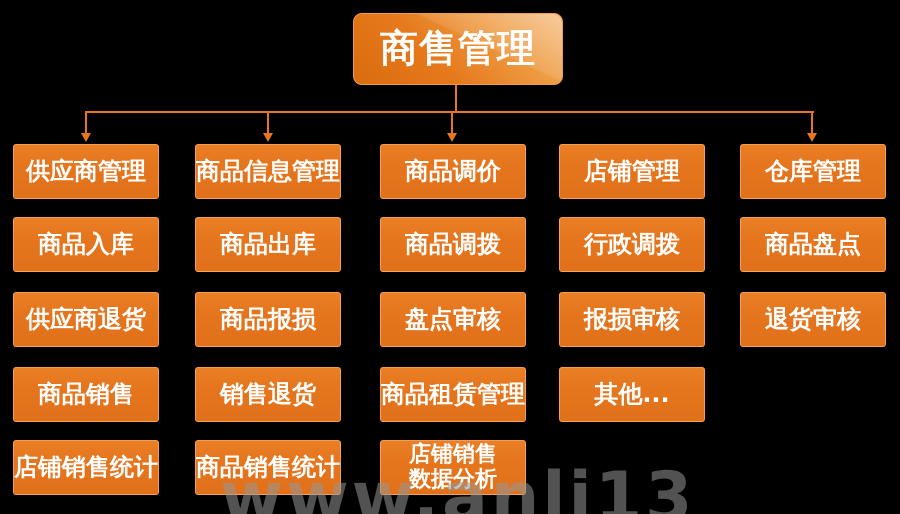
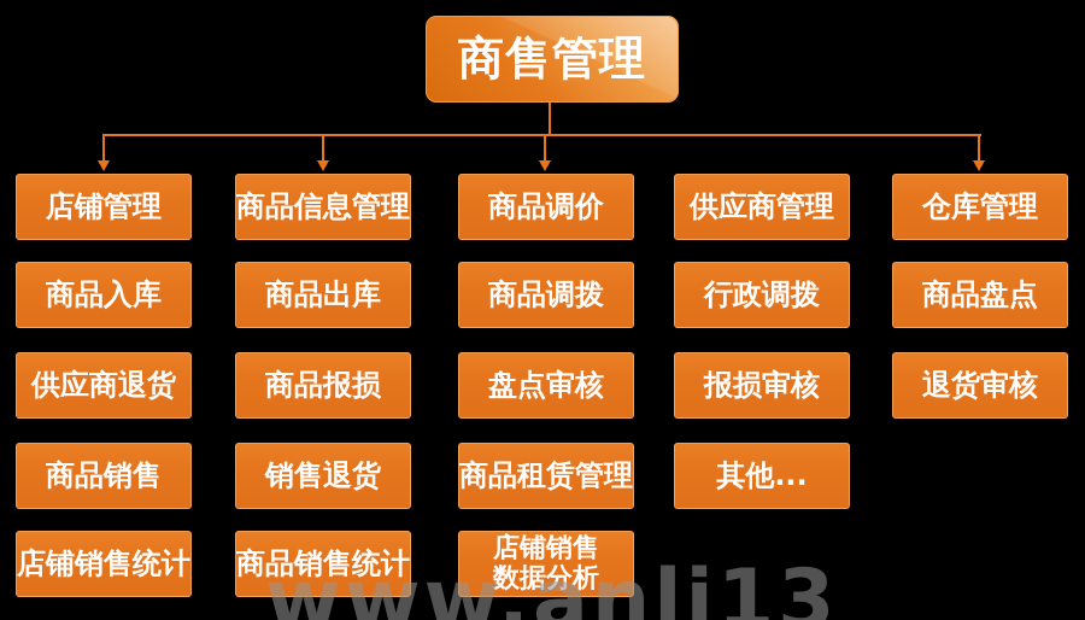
  商售管理
- 供应商管理
+ 店铺管理
  商品入库
  供应商退货
  商品销售
  店铺销售统计
  商品信息管理
  商品出库
  商品报损
  销售退货
  商品销售统计
  商品调价
  商品调拨
  盘点审核
  商品租赁管理
  店铺销售
  数据分析
- 店铺管理
+ 供应商管理
  行政调拨
  报损审核
  其他...
  仓库管理
  商品盘点
  退货审核
  www.anli13
